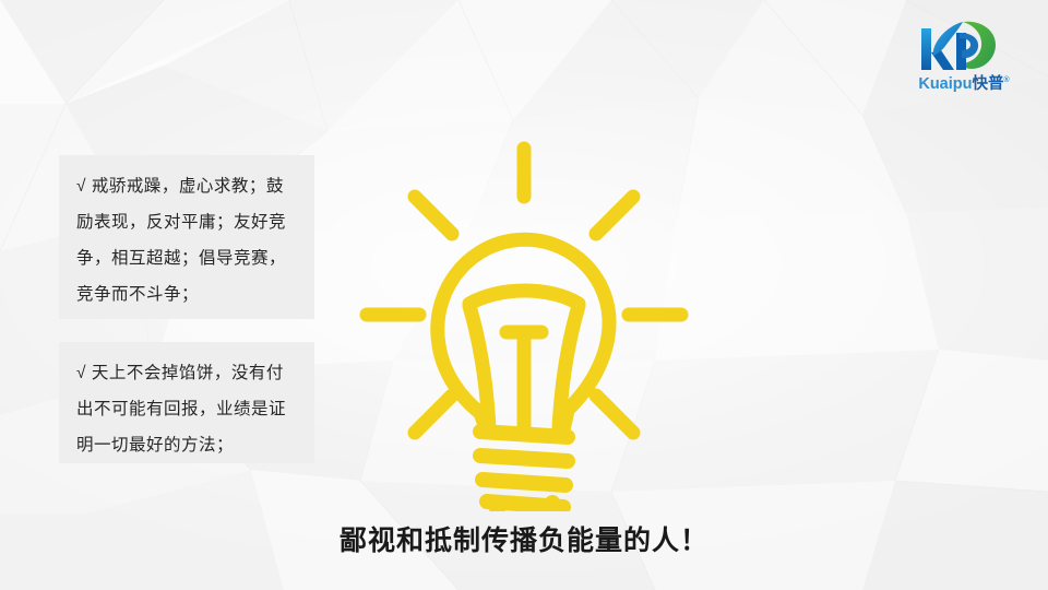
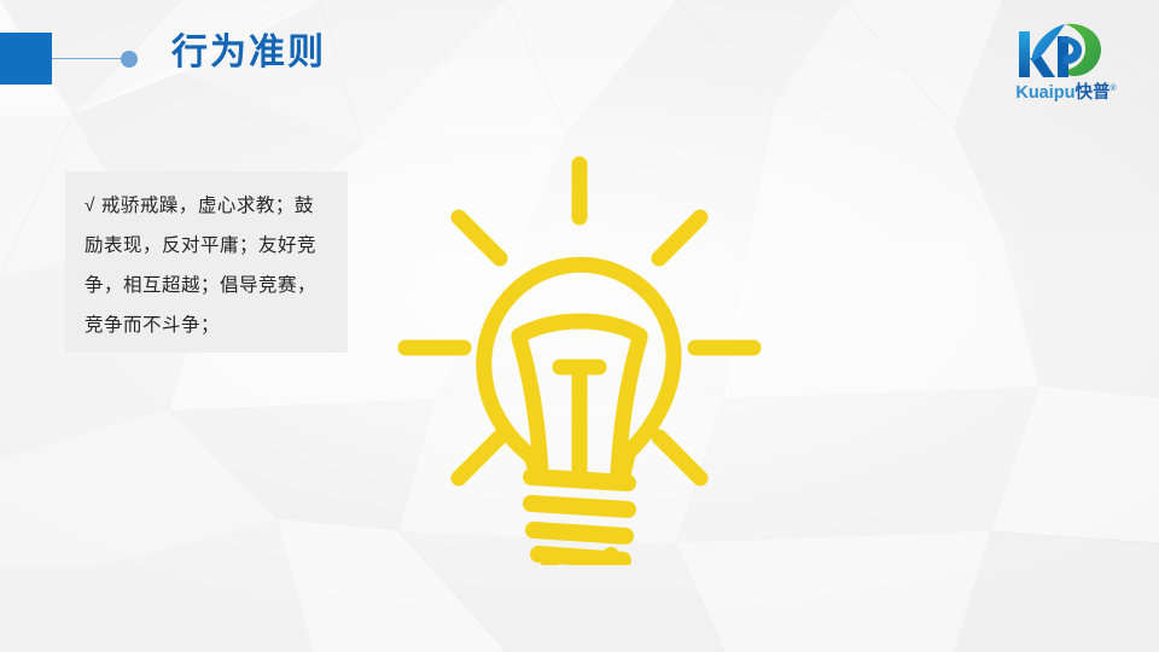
+ 行为准则
  Kuaipu快普
  √ 戒骄戒躁，虚心求教；鼓励表现，反对平庸；友好竞争，相互超越；倡导竞赛，竞争而不斗争；
- √ 天上不会掉馅饼，没有付出不可能有回报，业绩是证明一切最好的方法；
- 鄙视和抵制传播负能量的人！
